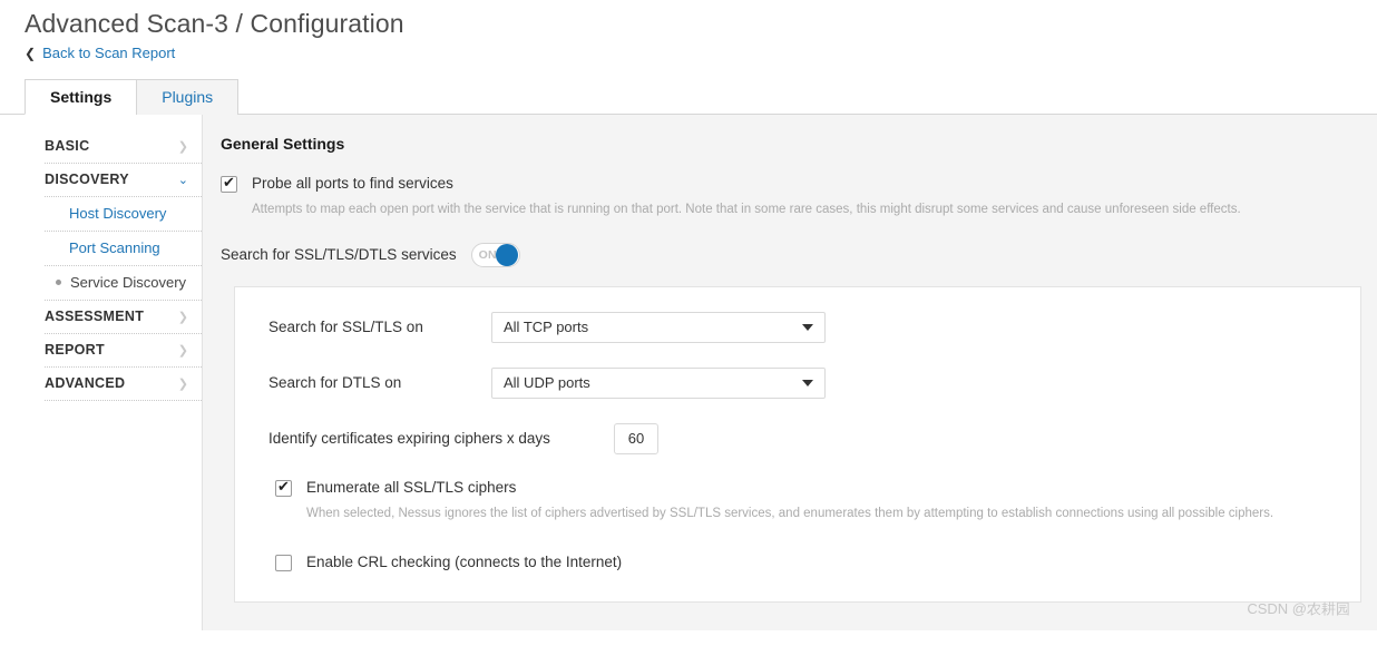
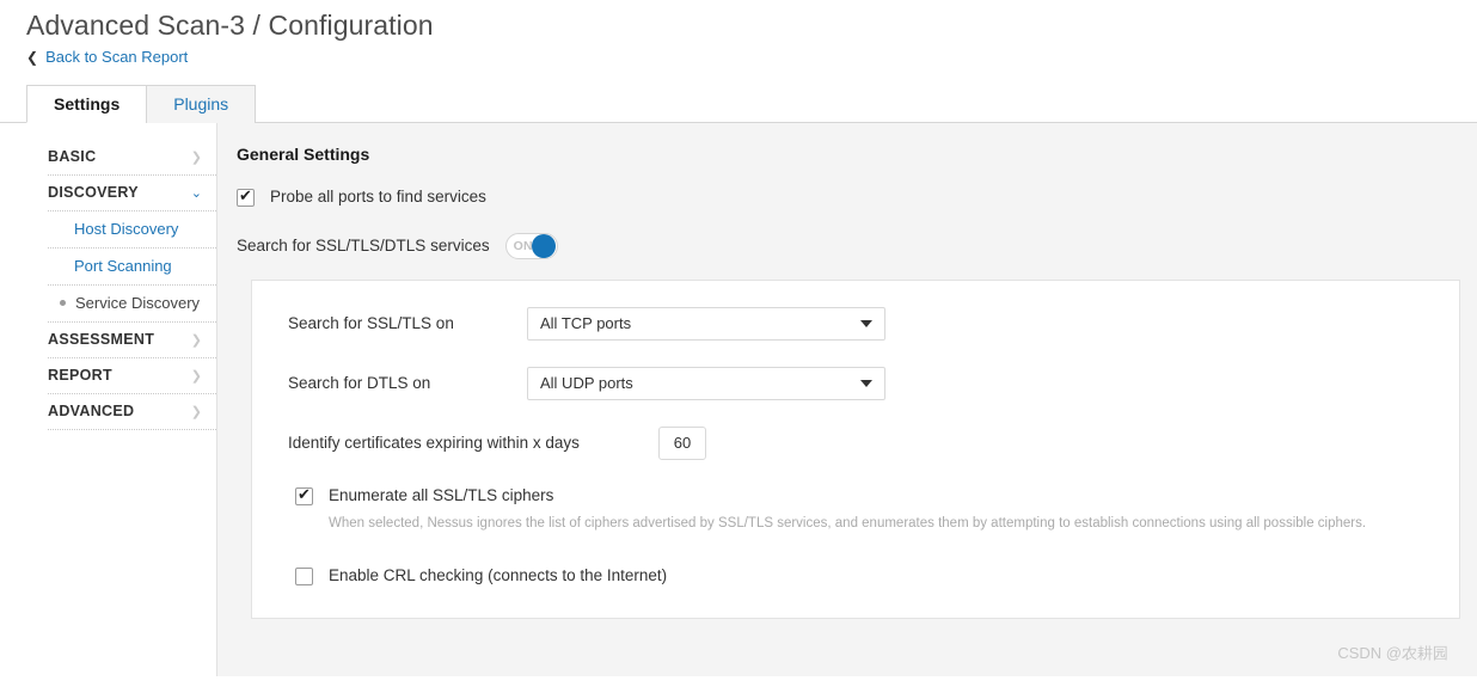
  Advanced Scan-3 / Configuration
  ❮
  Back to Scan Report
  Settings
  Plugins
  BASIC
  ❯
  DISCOVERY
  ⌄
  Host Discovery
  Port Scanning
  Service Discovery
  ASSESSMENT
  ❯
  REPORT
  ❯
  ADVANCED
  ❯
  General Settings
  Probe all ports to find services
- Attempts to map each open port with the service that is running on that port. Note that in some rare cases, this might disrupt some services and cause unforeseen side effects.
  Search for SSL/TLS/DTLS services
  ON
  Search for SSL/TLS on
  All TCP ports
  Search for DTLS on
  All UDP ports
- Identify certificates expiring ciphers x days
+ Identify certificates expiring within x days
  60
  Enumerate all SSL/TLS ciphers
  When selected, Nessus ignores the list of ciphers advertised by SSL/TLS services, and enumerates them by attempting to establish connections using all possible ciphers.
  Enable CRL checking (connects to the Internet)
  CSDN @农耕园
